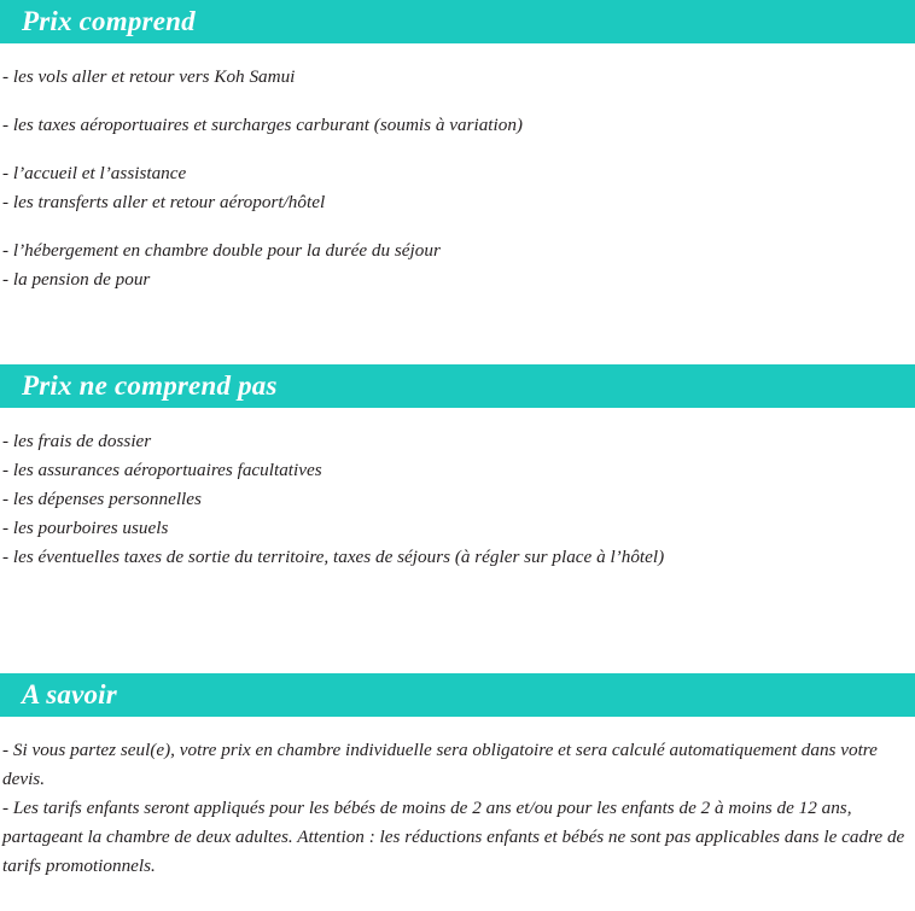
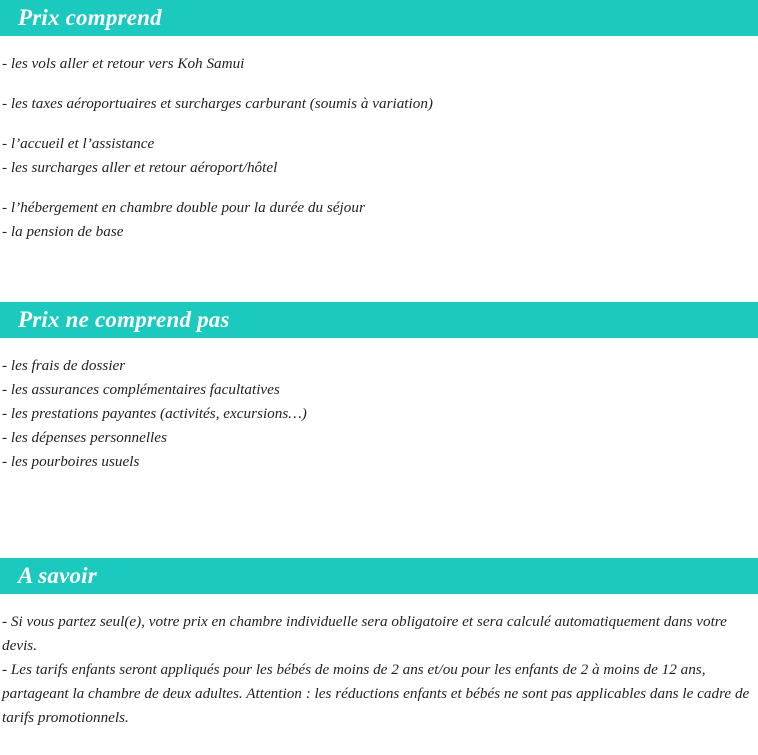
  Prix comprend
  - les vols aller et retour vers Koh Samui
  - les taxes aéroportuaires et surcharges carburant (soumis à variation)
  - l’accueil et l’assistance
- - les transferts aller et retour aéroport/hôtel
+ - les surcharges aller et retour aéroport/hôtel
  - l’hébergement en chambre double pour la durée du séjour
- - la pension de pour
+ - la pension de base
  Prix ne comprend pas
  - les frais de dossier
- - les assurances aéroportuaires facultatives
+ - les assurances complémentaires facultatives
+ - les prestations payantes (activités, excursions…)
  - les dépenses personnelles
  - les pourboires usuels
- - les éventuelles taxes de sortie du territoire, taxes de séjours (à régler sur place à l’hôtel)
  A savoir
  - Si vous partez seul(e), votre prix en chambre individuelle sera obligatoire et sera calculé automatiquement dans votre devis.
  - Les tarifs enfants seront appliqués pour les bébés de moins de 2 ans et/ou pour les enfants de 2 à moins de 12 ans, partageant la chambre de deux adultes. Attention : les réductions enfants et bébés ne sont pas applicables dans le cadre de tarifs promotionnels.
